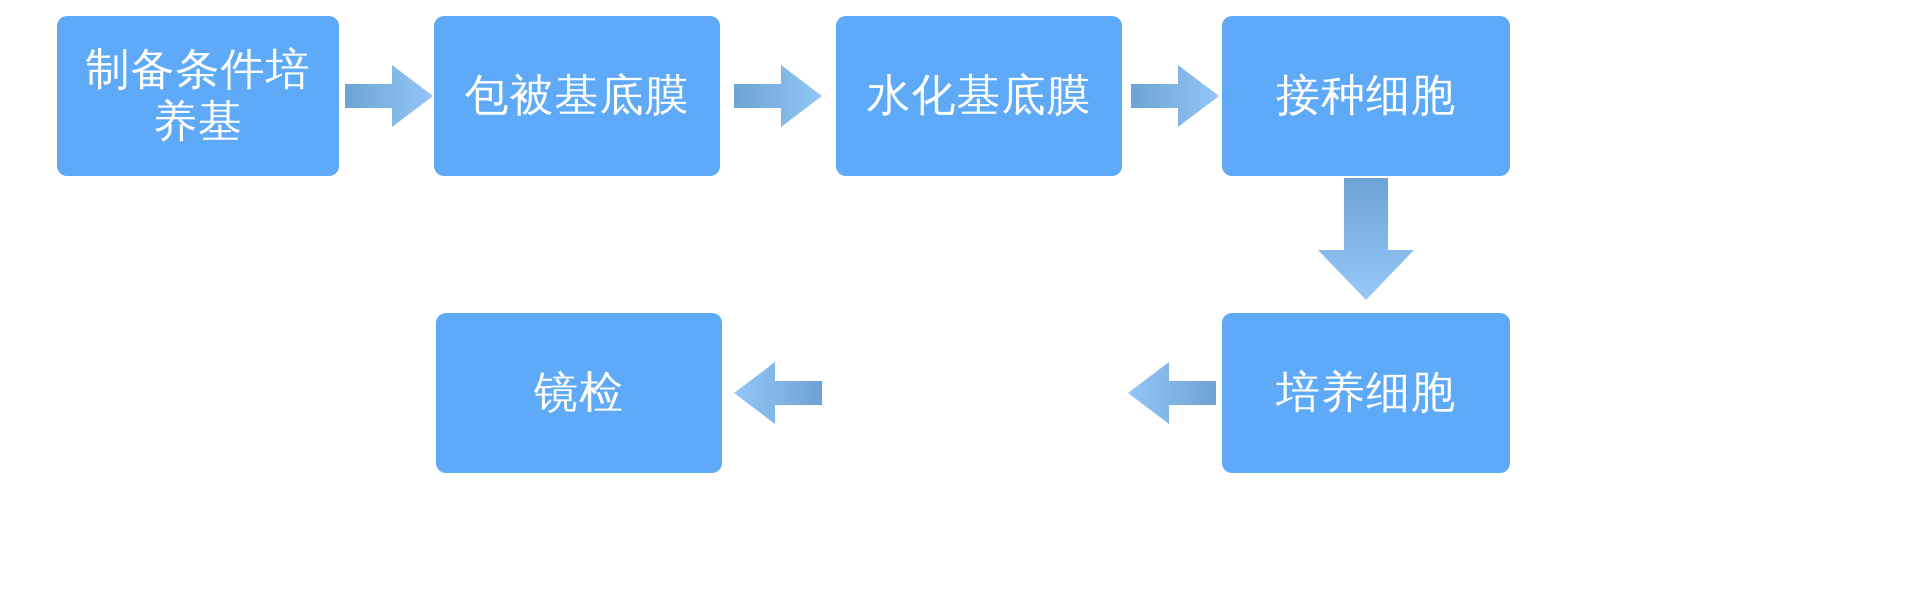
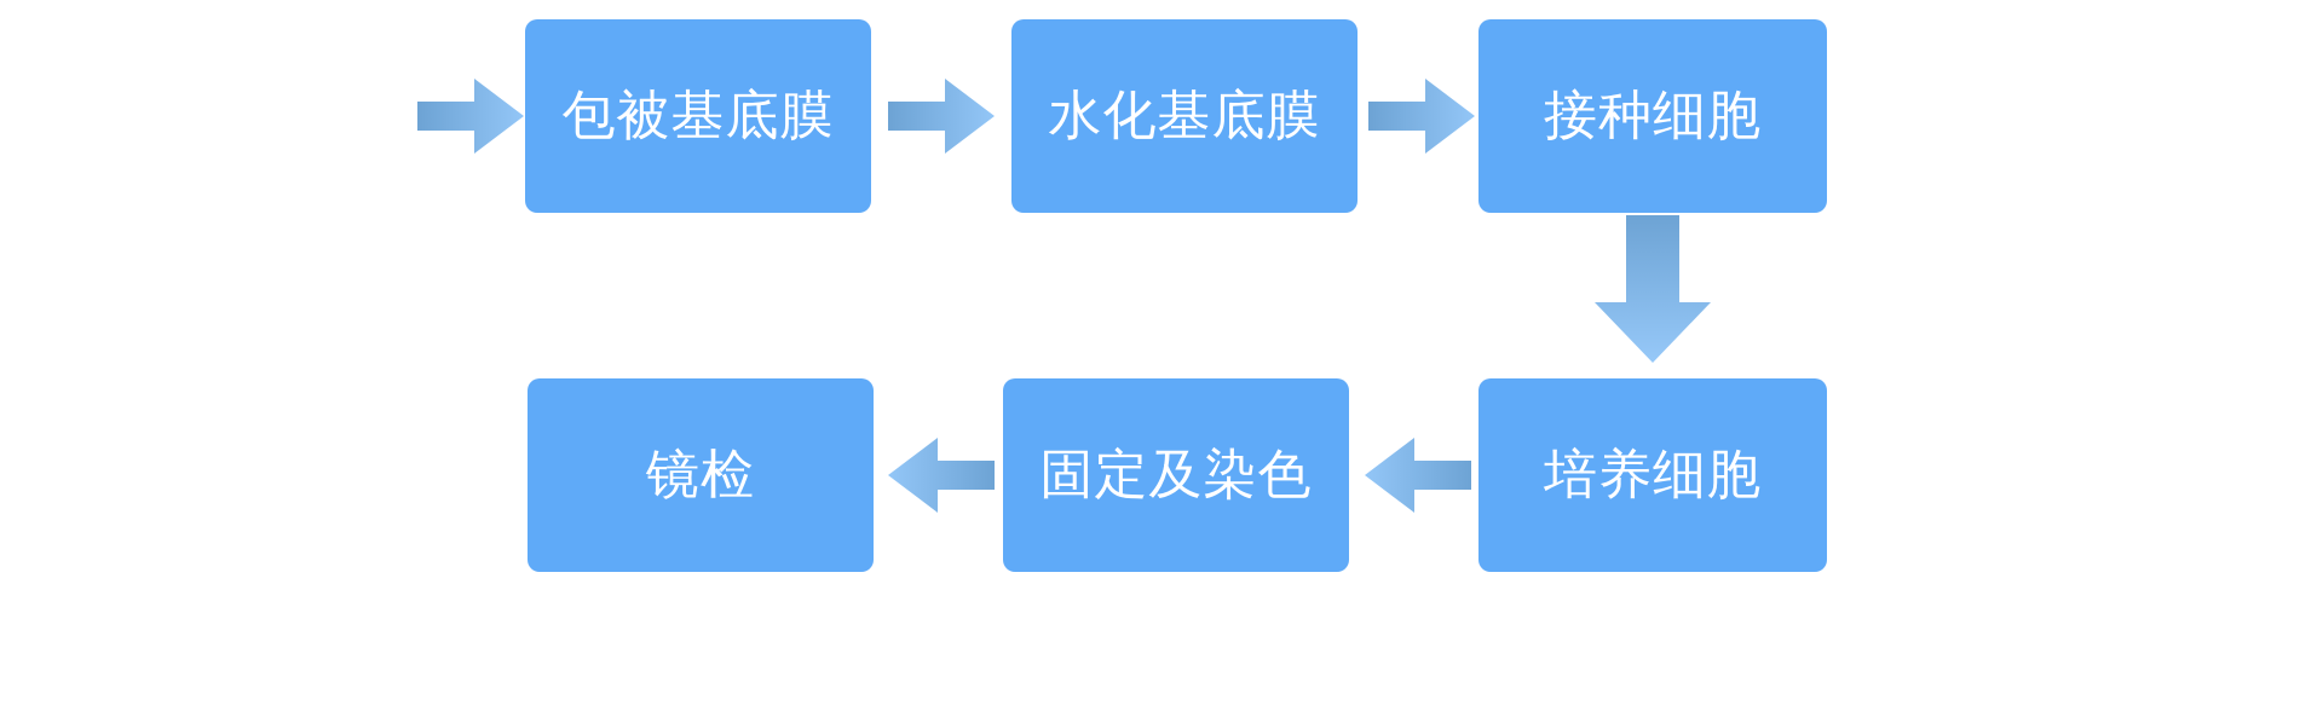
- 制备条件培
- 养基
  包被基底膜
  水化基底膜
  接种细胞
  培养细胞
+ 固定及染色
  镜检
